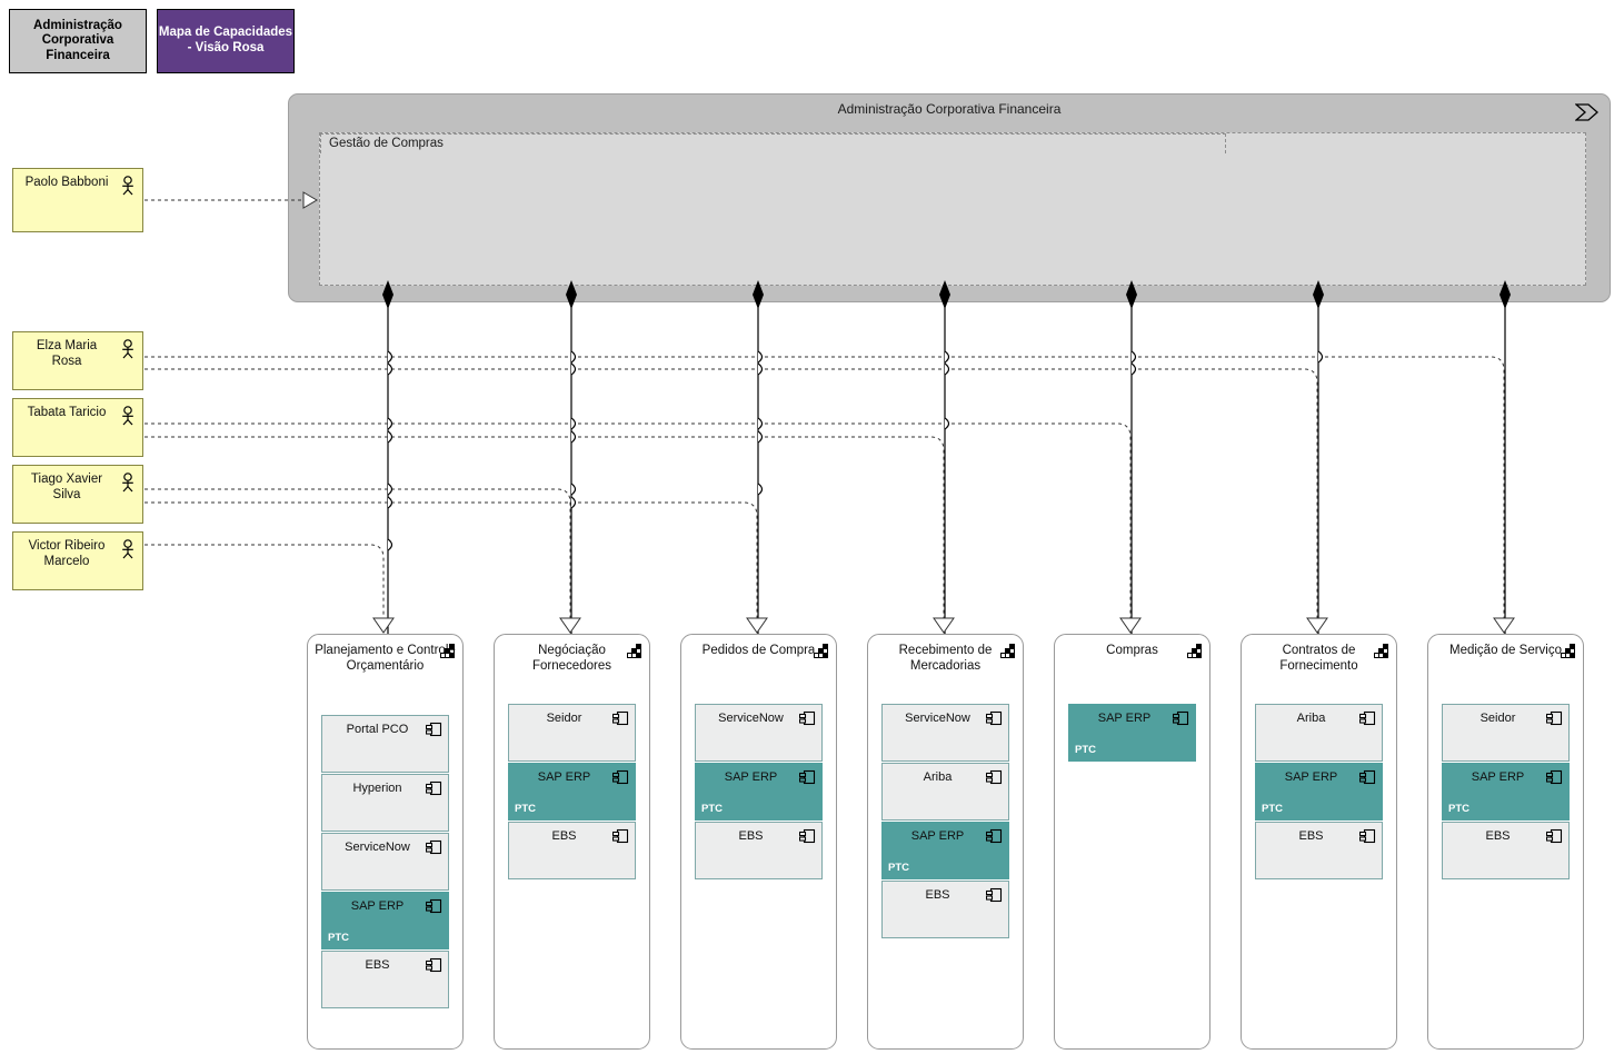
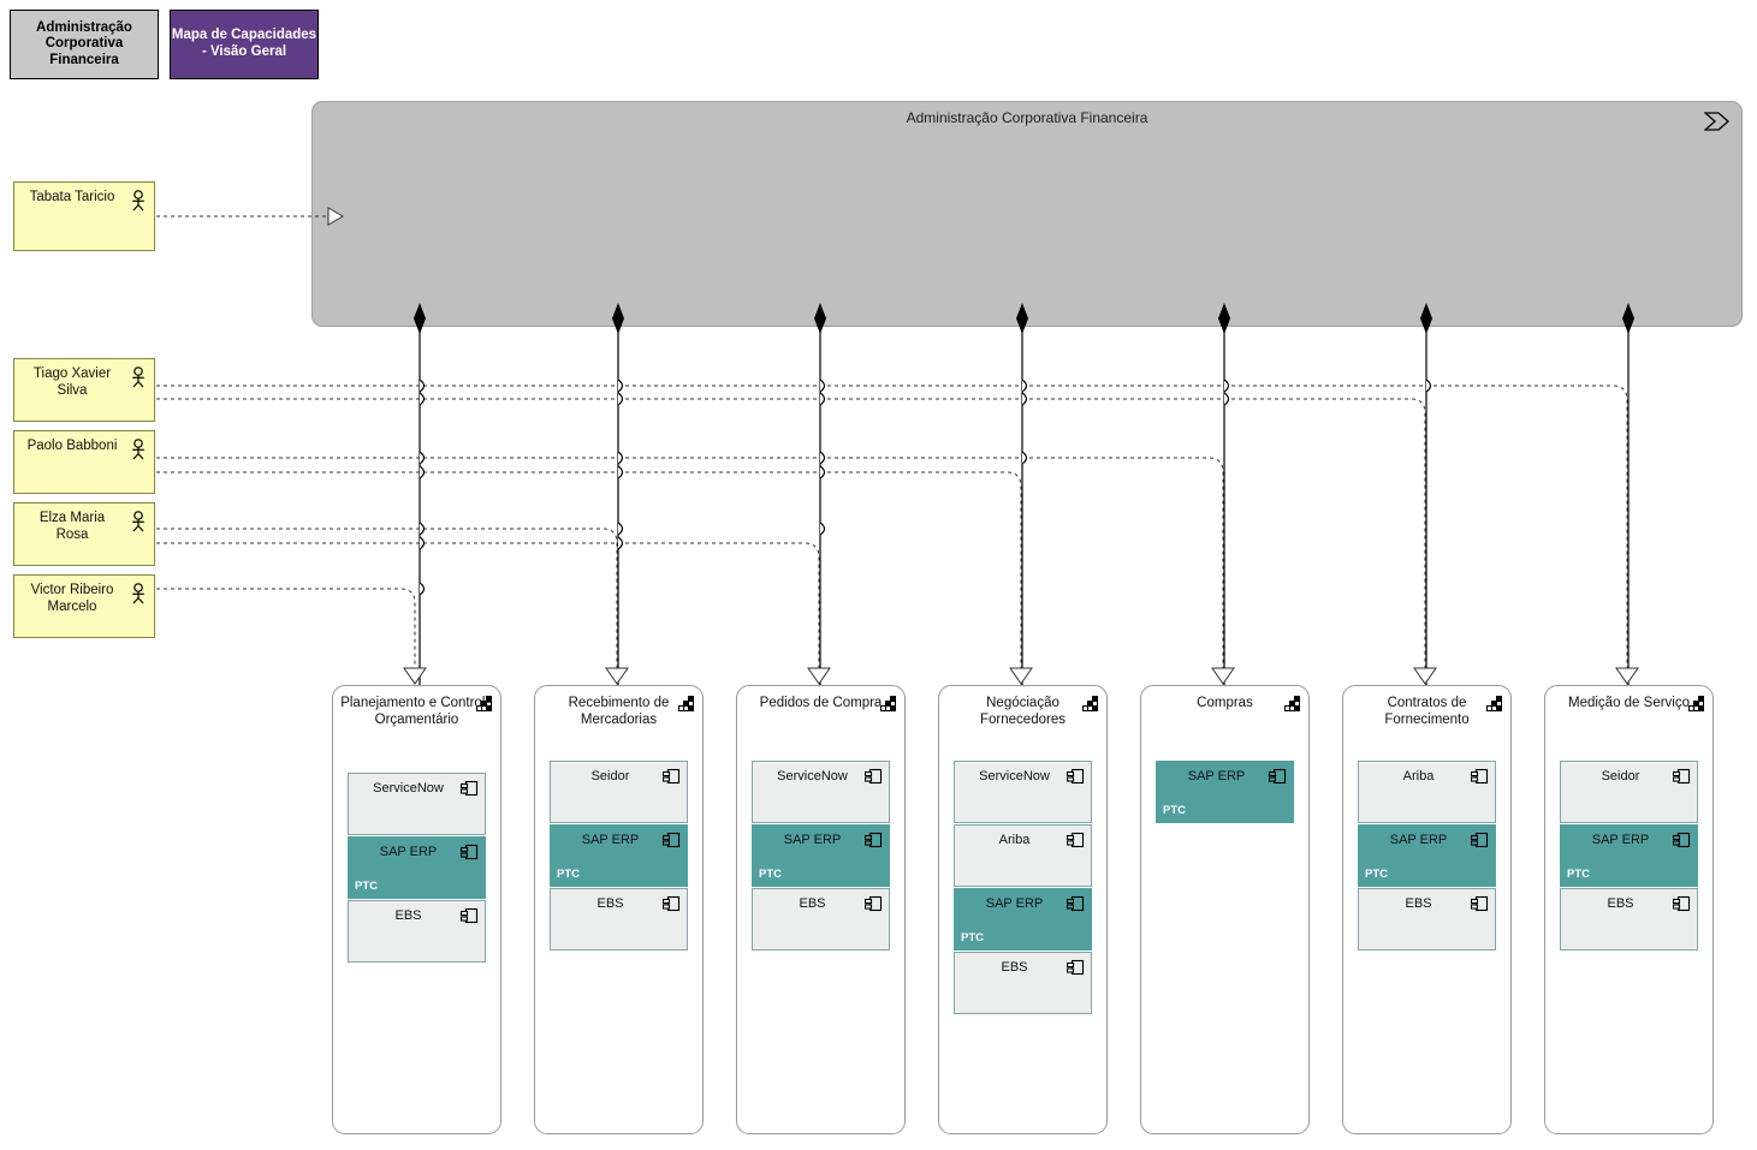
  Administração Corporativa Financeira
- Mapa de Capacidades - Visão Rosa
+ Mapa de Capacidades - Visão Geral
  Administração Corporativa Financeira
- Gestão de Compras
- Paolo Babboni
+ Tabata Taricio
- Elza Maria Rosa
+ Tiago Xavier Silva
- Tabata Taricio
+ Paolo Babboni
- Tiago Xavier Silva
+ Elza Maria Rosa
  Victor Ribeiro Marcelo
  Planejamento e Controe Orçamentário
- Portal PCO
- Hyperion
  ServiceNow
  SAP ERP
  PTC
  EBS
- Negóciação Fornecedores
+ Recebimento de Mercadorias
  Seidor
  SAP ERP
  PTC
  EBS
  Pedidos de Compra
  ServiceNow
  SAP ERP
  PTC
  EBS
- Recebimento de Mercadorias
+ Negóciação Fornecedores
  ServiceNow
  Ariba
  SAP ERP
  PTC
  EBS
  Compras
  SAP ERP
  PTC
  Contratos de Fornecimento
  Ariba
  SAP ERP
  PTC
  EBS
  Medição de Serviço
  Seidor
  SAP ERP
  PTC
  EBS
